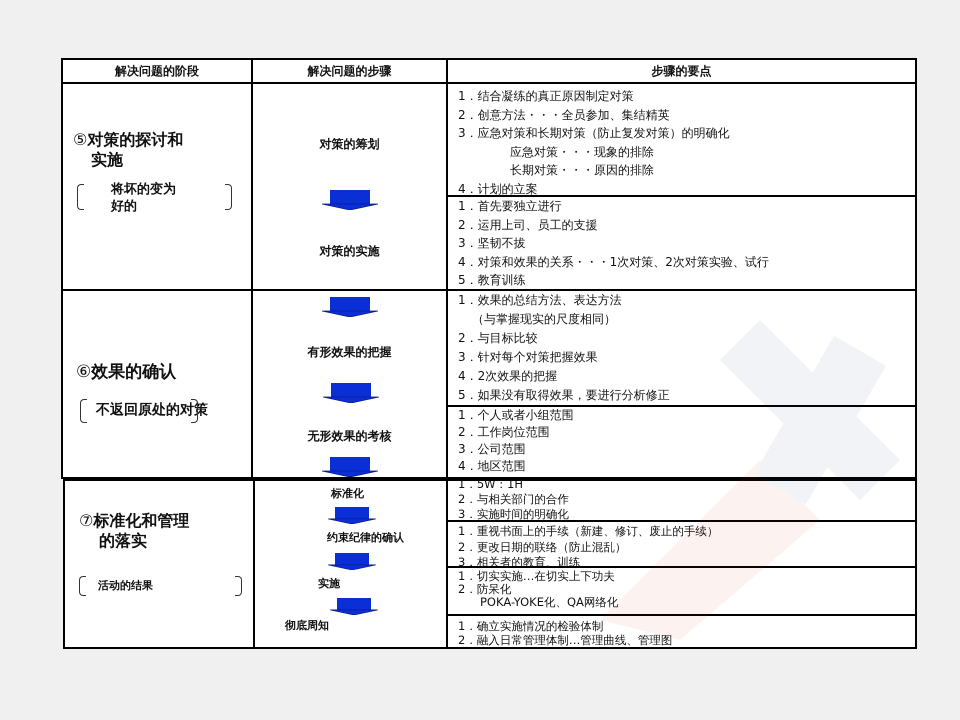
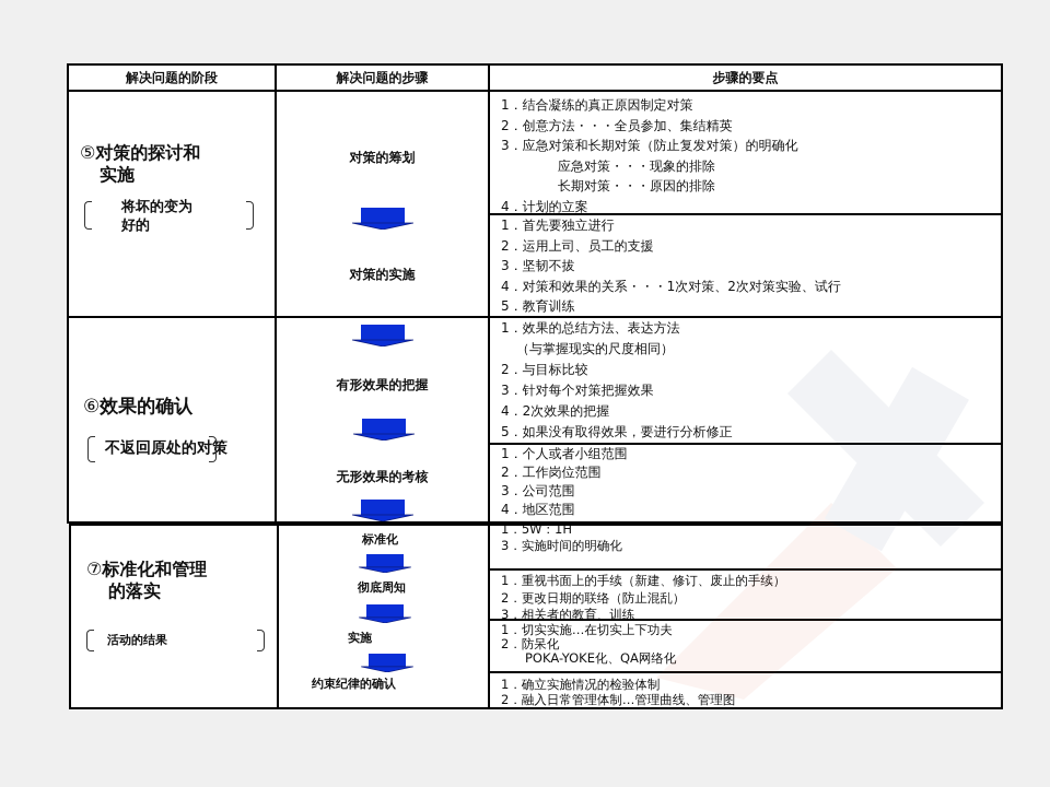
  解决问题的阶段
  解决问题的步骤
  步骤的要点
  ⑤对策的探讨和
  实施
  将坏的变为
  好的
  对策的筹划
  对策的实施
  1．结合凝练的真正原因制定对策
  2．创意方法・・・全员参加、集结精英
  3．应急对策和长期对策（防止复发对策）的明确化
  应急对策・・・现象的排除
  长期对策・・・原因的排除
  4．计划的立案
  1．首先要独立进行
  2．运用上司、员工的支援
  3．坚韧不拔
  4．对策和效果的关系・・・1次对策、2次对策实验、试行
  5．教育训练
  ⑥效果的确认
  不返回原处的对策
  有形效果的把握
  无形效果的考核
  1．效果的总结方法、表达方法
  （与掌握现实的尺度相同）
  2．与目标比较
  3．针对每个对策把握效果
  4．2次效果的把握
  5．如果没有取得效果，要进行分析修正
  1．个人或者小组范围
  2．工作岗位范围
  3．公司范围
  4．地区范围
  ⑦标准化和管理
  的落实
  活动的结果
  标准化
- 约束纪律的确认
+ 彻底周知
  实施
- 彻底周知
+ 约束纪律的确认
  1．5W：1H
- 2．与相关部门的合作
  3．实施时间的明确化
  1．重视书面上的手续（新建、修订、废止的手续）
  2．更改日期的联络（防止混乱）
  3．相关者的教育、训练
  1．切实实施…在切实上下功夫
  2．防呆化
  POKA-YOKE化、QA网络化
  1．确立实施情况的检验体制
  2．融入日常管理体制…管理曲线、管理图
